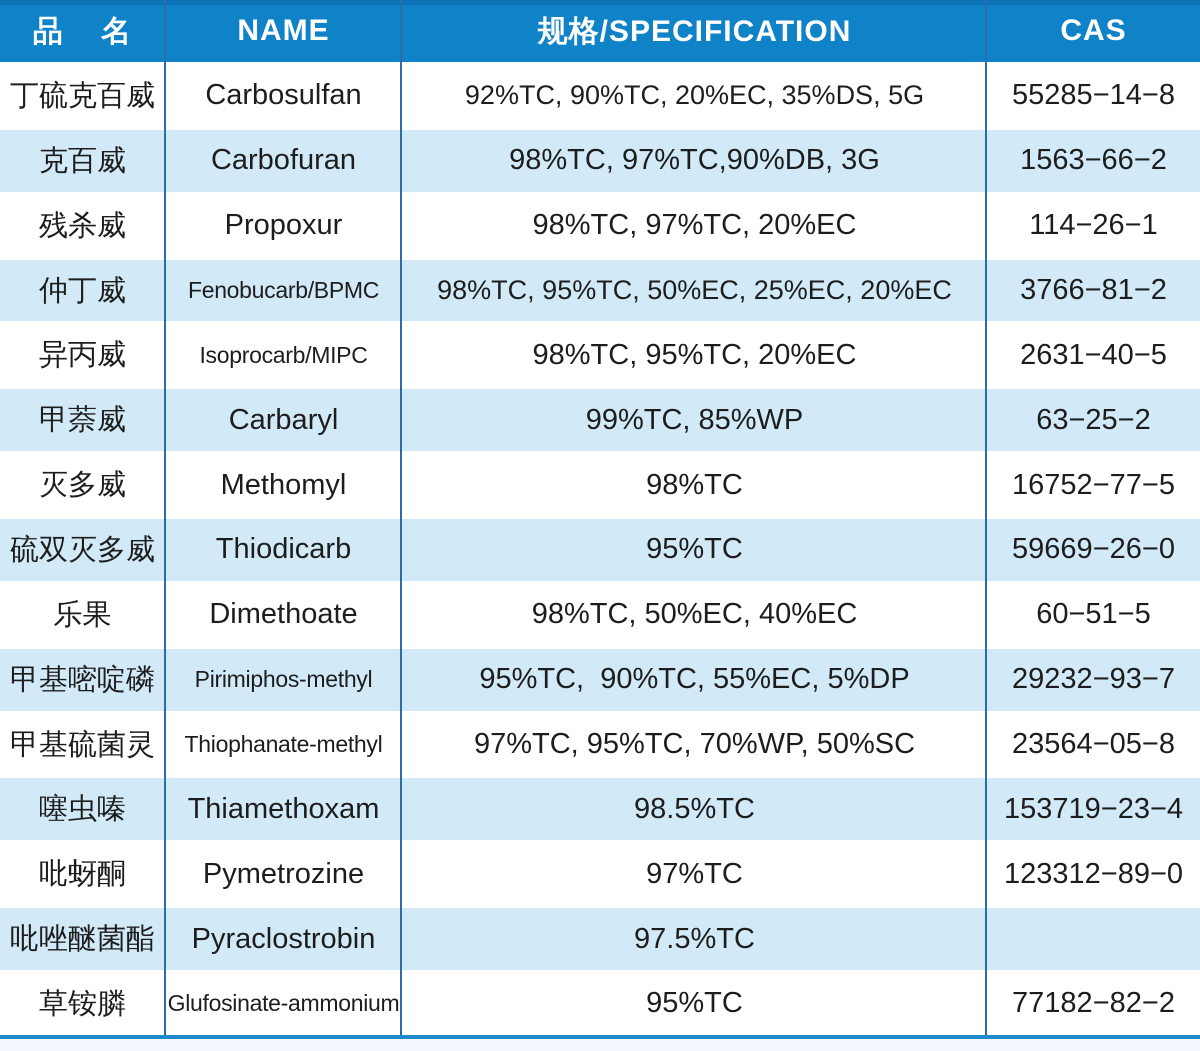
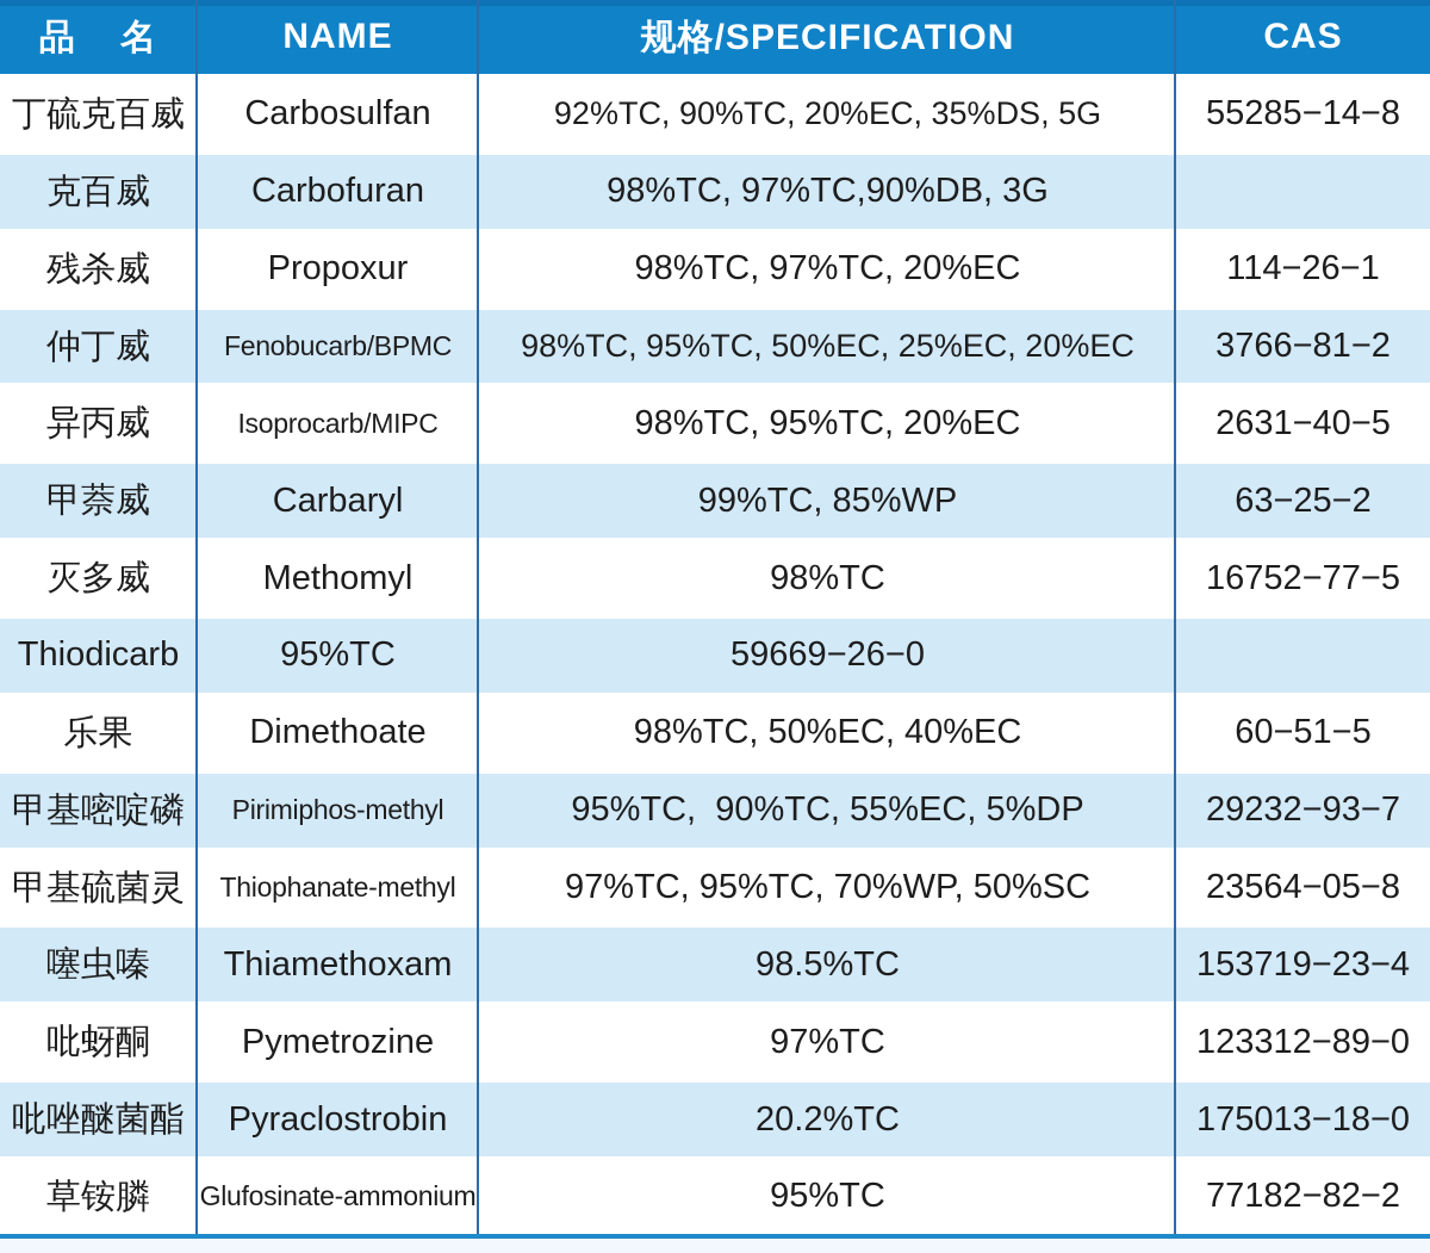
  品 名
  NAME
  规格/SPECIFICATION
  CAS
  丁硫克百威
  Carbosulfan
  92%TC, 90%TC, 20%EC, 35%DS, 5G
  55285−14−8
  克百威
  Carbofuran
  98%TC, 97%TC,90%DB, 3G
- 1563−66−2
  残杀威
  Propoxur
  98%TC, 97%TC, 20%EC
  114−26−1
  仲丁威
  Fenobucarb/BPMC
  98%TC, 95%TC, 50%EC, 25%EC, 20%EC
  3766−81−2
  异丙威
  Isoprocarb/MIPC
  98%TC, 95%TC, 20%EC
  2631−40−5
  甲萘威
  Carbaryl
  99%TC, 85%WP
  63−25−2
  灭多威
  Methomyl
  98%TC
  16752−77−5
- 硫双灭多威
  Thiodicarb
  95%TC
  59669−26−0
  乐果
  Dimethoate
  98%TC, 50%EC, 40%EC
  60−51−5
  甲基嘧啶磷
  Pirimiphos-methyl
  95%TC, 90%TC, 55%EC, 5%DP
  29232−93−7
  甲基硫菌灵
  Thiophanate-methyl
  97%TC, 95%TC, 70%WP, 50%SC
  23564−05−8
  噻虫嗪
  Thiamethoxam
  98.5%TC
  153719−23−4
  吡蚜酮
  Pymetrozine
  97%TC
  123312−89−0
  吡唑醚菌酯
  Pyraclostrobin
- 97.5%TC
+ 20.2%TC
+ 175013−18−0
  草铵膦
  Glufosinate-ammonium
  95%TC
  77182−82−2
